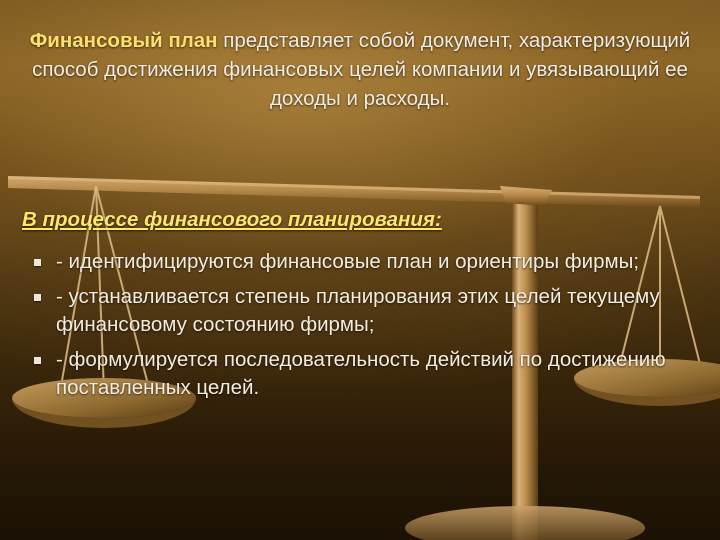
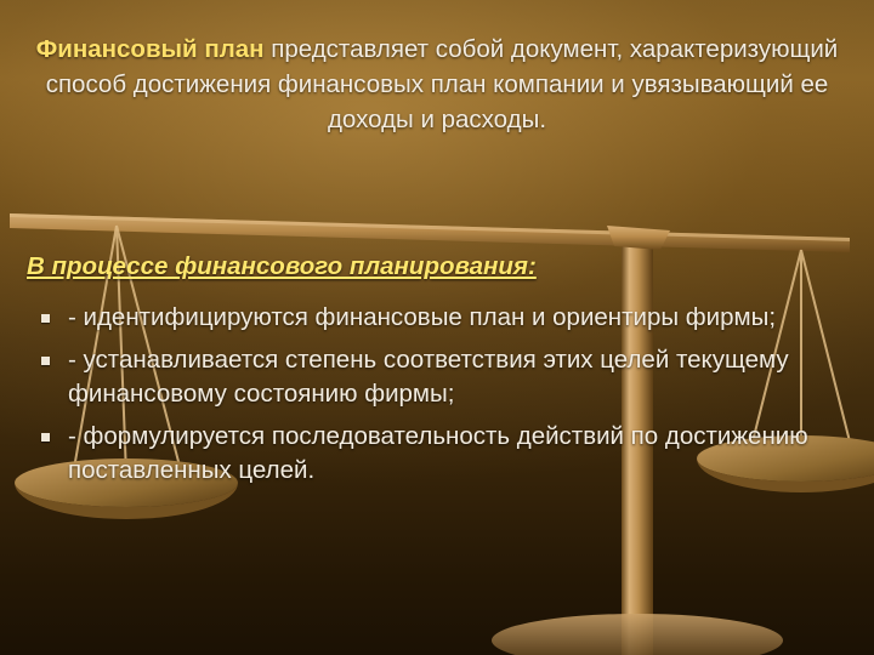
- Финансовый план представляет собой документ, характеризующий способ достижения финансовых целей компании и увязывающий ее доходы и расходы.
+ Финансовый план представляет собой документ, характеризующий способ достижения финансовых план компании и увязывающий ее доходы и расходы.
  В процессе финансового планирования:
  - идентифицируются финансовые план и ориентиры фирмы;
- - устанавливается степень планирования этих целей текущему финансовому состоянию фирмы;
+ - устанавливается степень соответствия этих целей текущему финансовому состоянию фирмы;
  - формулируется последовательность действий по достижению поставленных целей.
